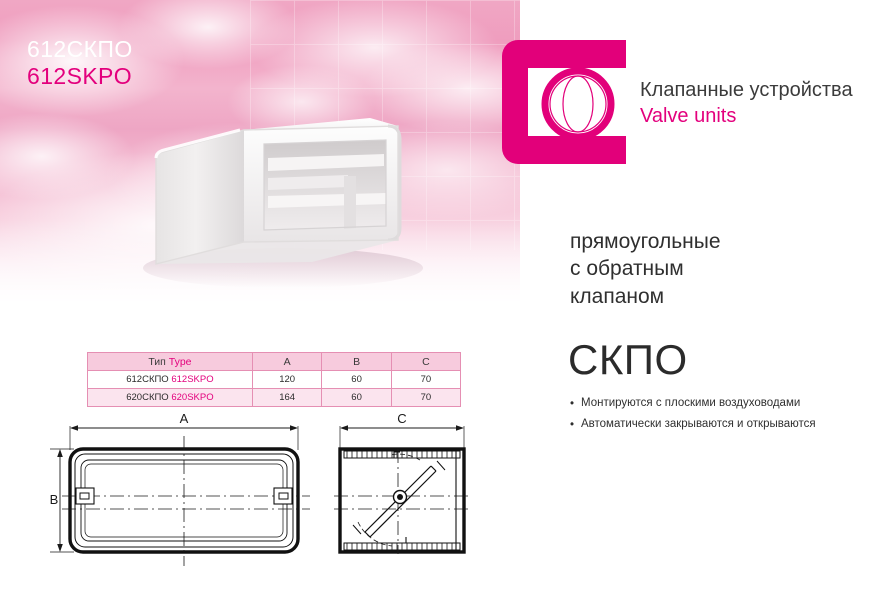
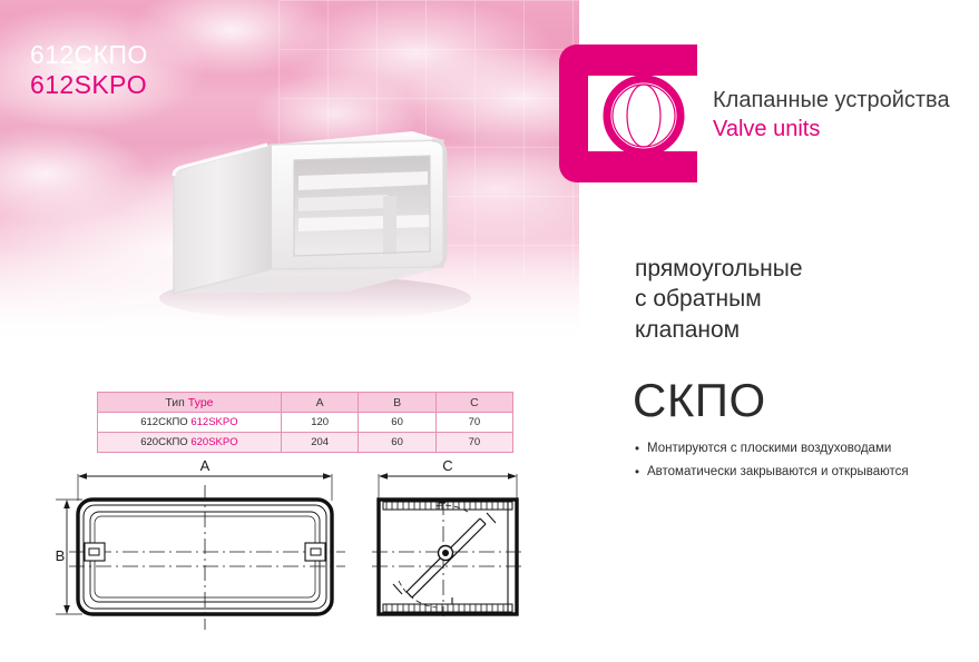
  612СКПО
  612SKPO
  Клапанные устройства
  Valve units
  прямоугольные
  с обратным
  клапаном
  СКПО
  •
  Монтируются с плоскими воздуховодами
  •
  Автоматически закрываются и открываются
  Тип Type	A	B	C
  612СКПО 612SKPO	120	60	70
- 620СКПО 620SKPO	164	60	70
+ 620СКПО 620SKPO	204	60	70
  A
  B
  C
